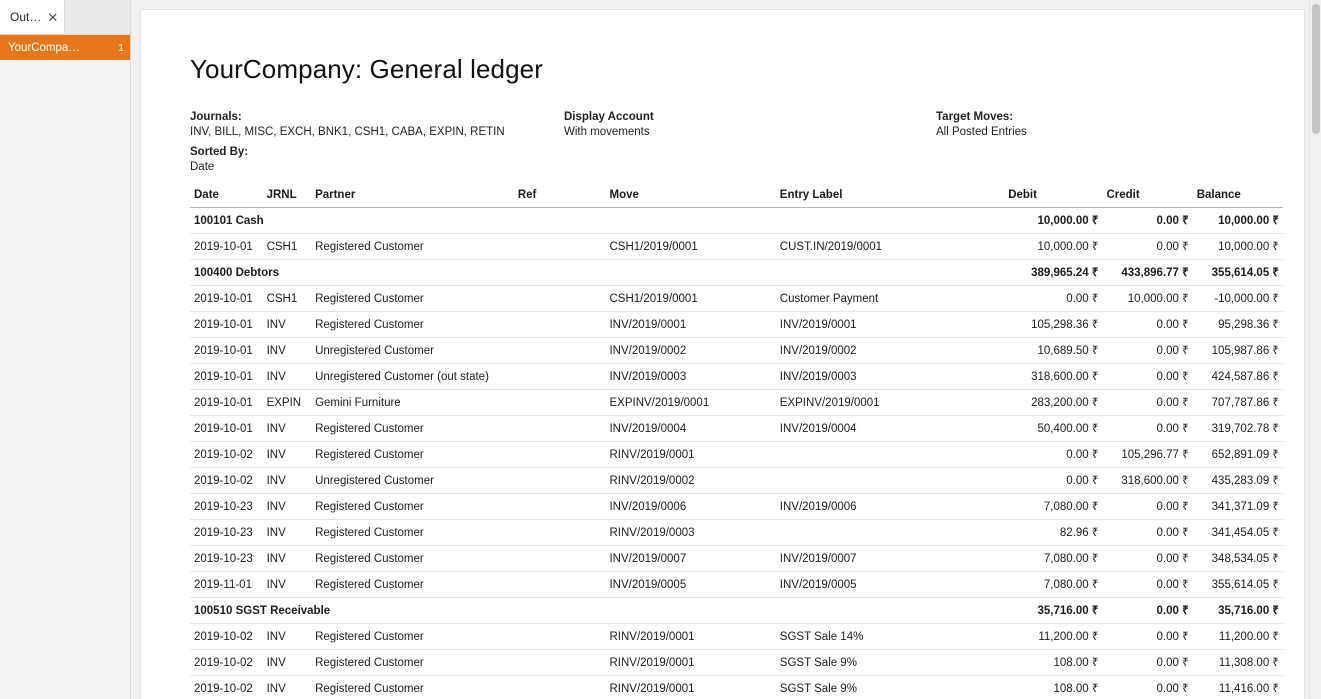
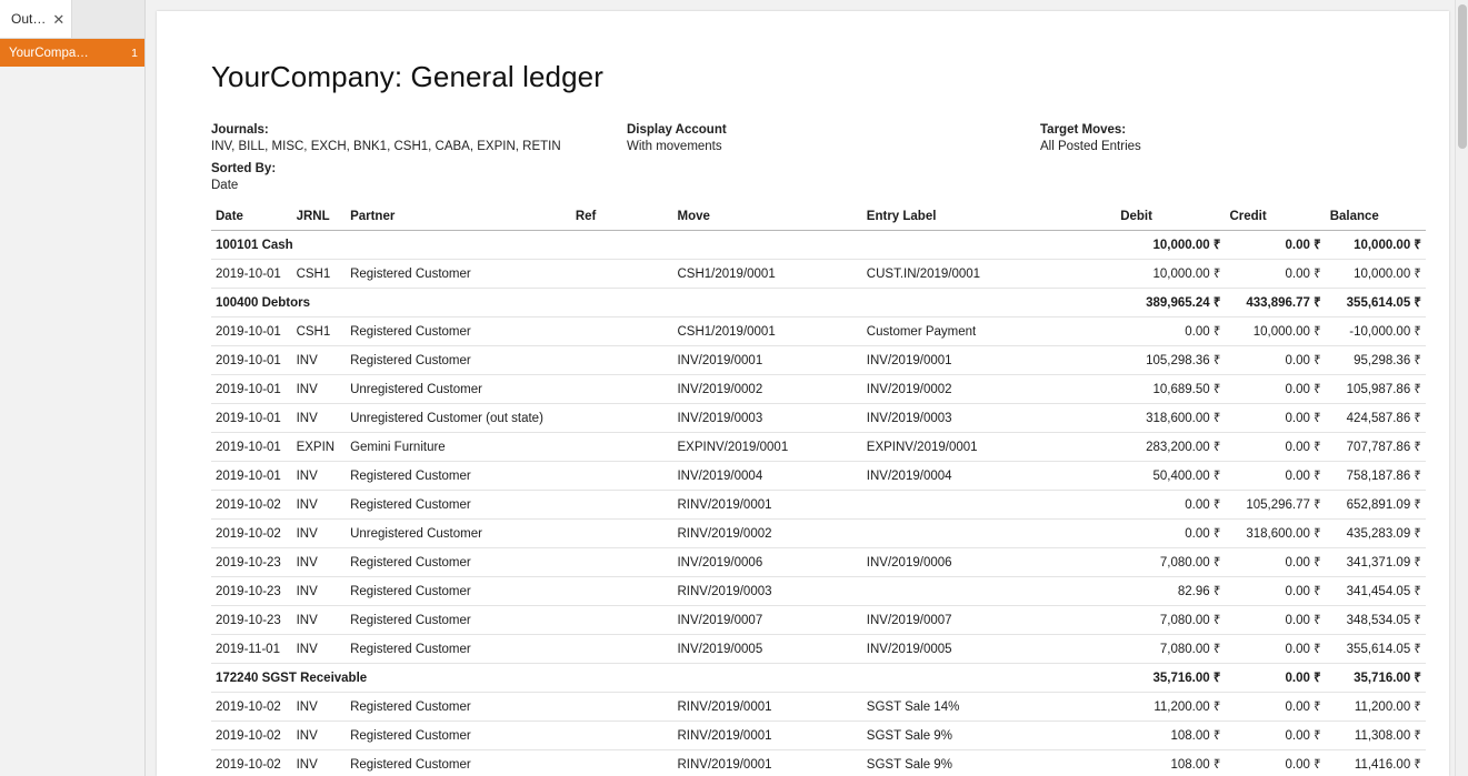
  Out…
  ✕
  YourCompa…
  1
  YourCompany: General ledger
  Journals:
  INV, BILL, MISC, EXCH, BNK1, CSH1, CABA, EXPIN, RETIN
  Sorted By:
  Date
  Display Account
  With movements
  Target Moves:
  All Posted Entries
  Date	JRNL	Partner	Ref	Move	Entry Label	Debit	Credit	Balance
  100101 Cash	10,000.00 ₹	0.00 ₹	10,000.00 ₹
  2019-10-01	CSH1	Registered Customer		CSH1/2019/0001	CUST.IN/2019/0001	10,000.00 ₹	0.00 ₹	10,000.00 ₹
  100400 Debtors	389,965.24 ₹	433,896.77 ₹	355,614.05 ₹
  2019-10-01	CSH1	Registered Customer		CSH1/2019/0001	Customer Payment	0.00 ₹	10,000.00 ₹	-10,000.00 ₹
  2019-10-01	INV	Registered Customer		INV/2019/0001	INV/2019/0001	105,298.36 ₹	0.00 ₹	95,298.36 ₹
  2019-10-01	INV	Unregistered Customer		INV/2019/0002	INV/2019/0002	10,689.50 ₹	0.00 ₹	105,987.86 ₹
  2019-10-01	INV	Unregistered Customer (out state)		INV/2019/0003	INV/2019/0003	318,600.00 ₹	0.00 ₹	424,587.86 ₹
  2019-10-01	EXPIN	Gemini Furniture		EXPINV/2019/0001	EXPINV/2019/0001	283,200.00 ₹	0.00 ₹	707,787.86 ₹
- 2019-10-01	INV	Registered Customer		INV/2019/0004	INV/2019/0004	50,400.00 ₹	0.00 ₹	319,702.78 ₹
+ 2019-10-01	INV	Registered Customer		INV/2019/0004	INV/2019/0004	50,400.00 ₹	0.00 ₹	758,187.86 ₹
  2019-10-02	INV	Registered Customer		RINV/2019/0001		0.00 ₹	105,296.77 ₹	652,891.09 ₹
  2019-10-02	INV	Unregistered Customer		RINV/2019/0002		0.00 ₹	318,600.00 ₹	435,283.09 ₹
  2019-10-23	INV	Registered Customer		INV/2019/0006	INV/2019/0006	7,080.00 ₹	0.00 ₹	341,371.09 ₹
  2019-10-23	INV	Registered Customer		RINV/2019/0003		82.96 ₹	0.00 ₹	341,454.05 ₹
  2019-10-23	INV	Registered Customer		INV/2019/0007	INV/2019/0007	7,080.00 ₹	0.00 ₹	348,534.05 ₹
  2019-11-01	INV	Registered Customer		INV/2019/0005	INV/2019/0005	7,080.00 ₹	0.00 ₹	355,614.05 ₹
- 100510 SGST Receivable	35,716.00 ₹	0.00 ₹	35,716.00 ₹
+ 172240 SGST Receivable	35,716.00 ₹	0.00 ₹	35,716.00 ₹
  2019-10-02	INV	Registered Customer		RINV/2019/0001	SGST Sale 14%	11,200.00 ₹	0.00 ₹	11,200.00 ₹
  2019-10-02	INV	Registered Customer		RINV/2019/0001	SGST Sale 9%	108.00 ₹	0.00 ₹	11,308.00 ₹
  2019-10-02	INV	Registered Customer		RINV/2019/0001	SGST Sale 9%	108.00 ₹	0.00 ₹	11,416.00 ₹
